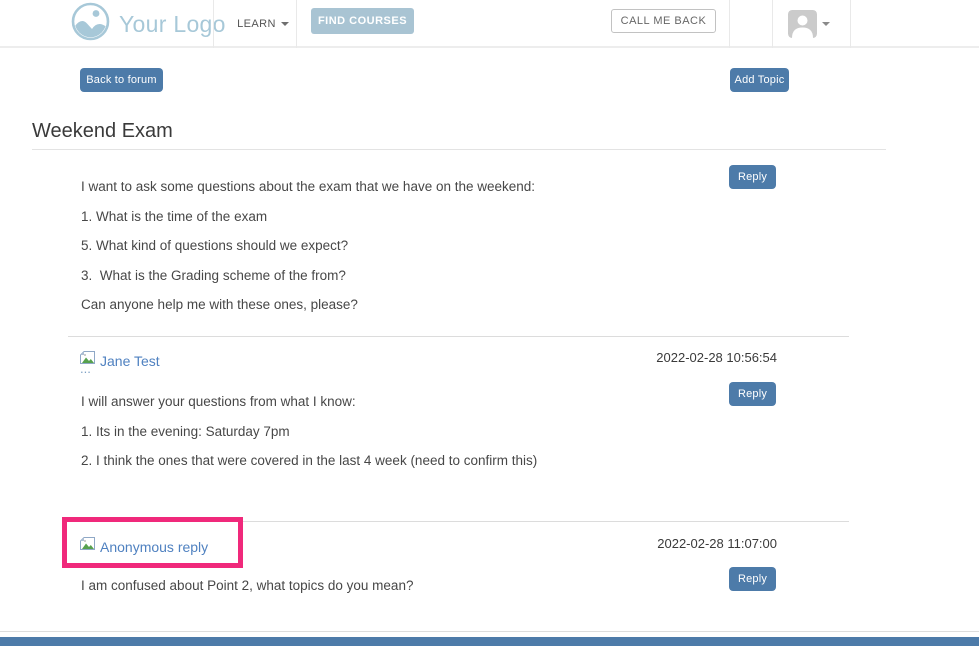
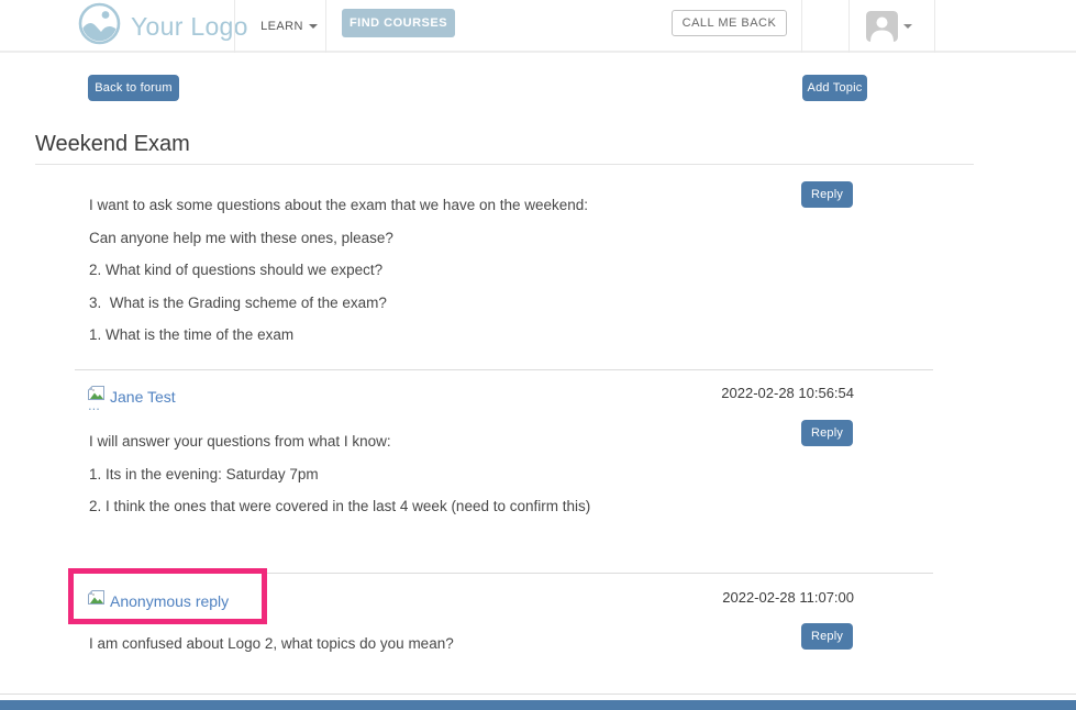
  Your Logo
  LEARN
  FIND COURSES
  CALL ME BACK
  Back to forum
  Add Topic
  Weekend Exam
  Reply
  I want to ask some questions about the exam that we have on the weekend:
- 1. What is the time of the exam
+ Can anyone help me with these ones, please?
- 5. What kind of questions should we expect?
+ 2. What kind of questions should we expect?
- 3. What is the Grading scheme of the from?
+ 3. What is the Grading scheme of the exam?
- Can anyone help me with these ones, please?
+ 1. What is the time of the exam
  Jane Test
  ...
  2022-02-28 10:56:54
  Reply
  I will answer your questions from what I know:
  1. Its in the evening: Saturday 7pm
  2. I think the ones that were covered in the last 4 week (need to confirm this)
  Anonymous reply
  ...
  2022-02-28 11:07:00
  Reply
- I am confused about Point 2, what topics do you mean?
+ I am confused about Logo 2, what topics do you mean?
